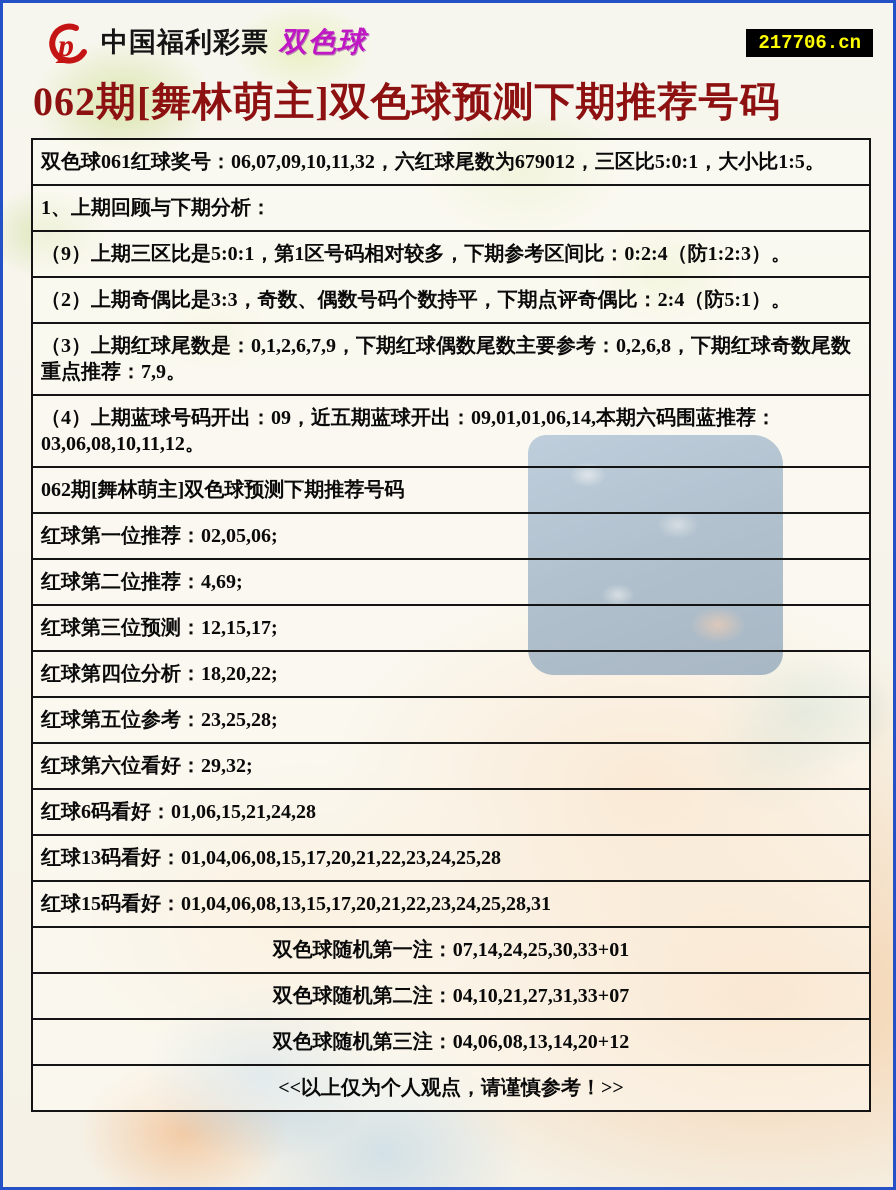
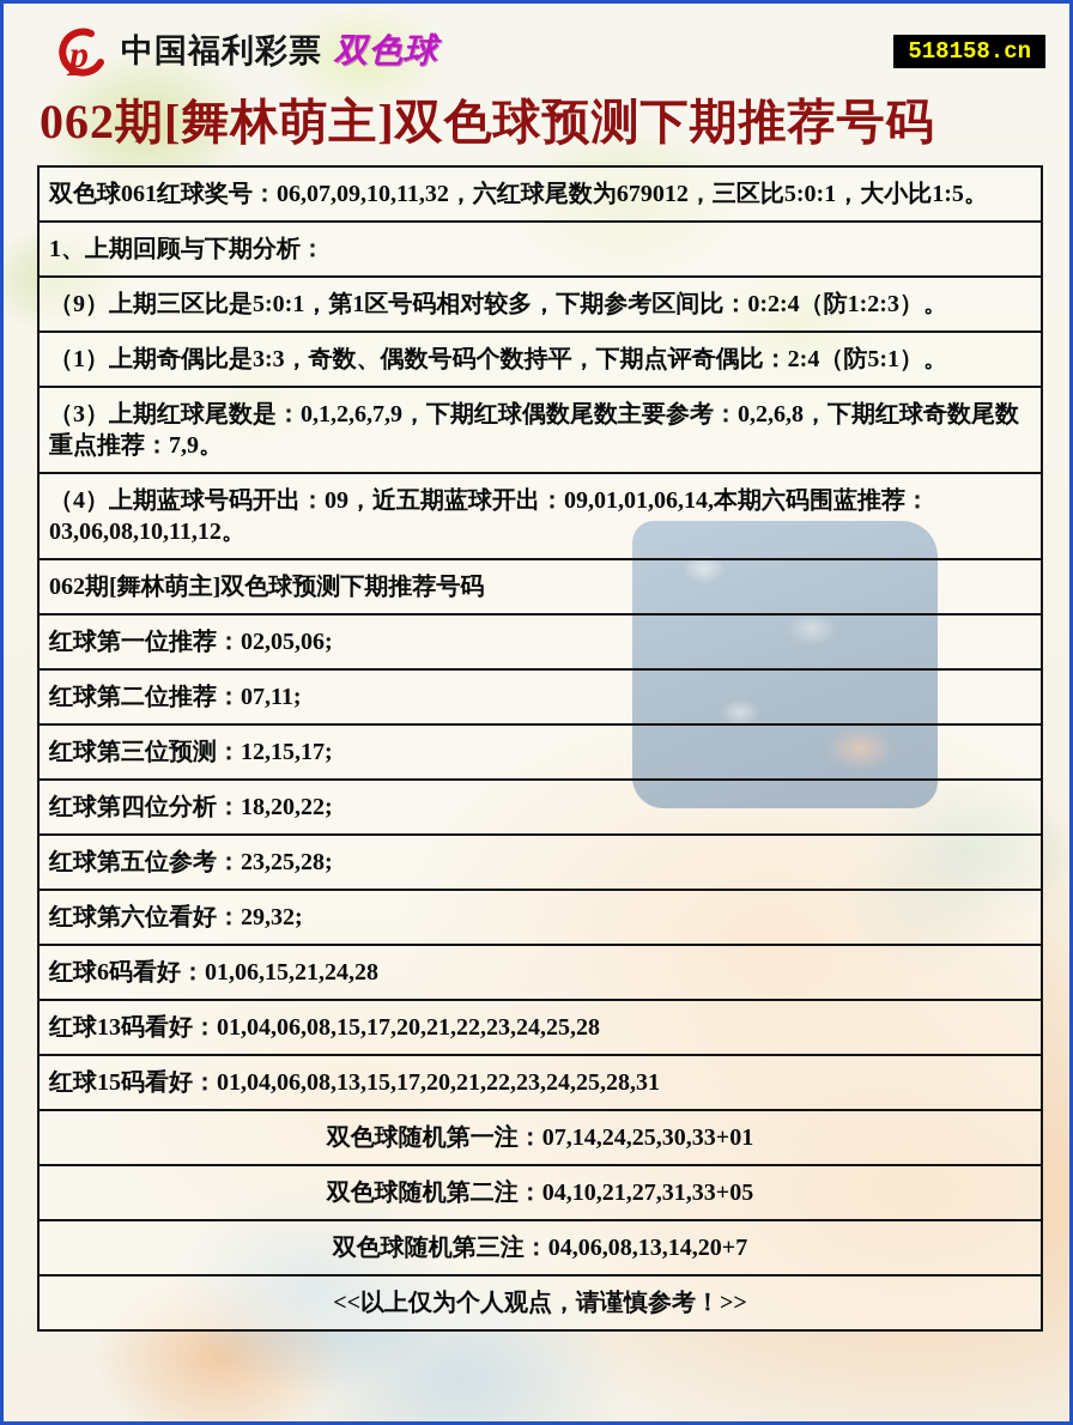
  p
  中国福利彩票
  双色球
- 217706.cn
+ 518158.cn
  062期[舞林萌主]双色球预测下期推荐号码
  双色球061红球奖号：06,07,09,10,11,32，六红球尾数为679012，三区比5:0:1，大小比1:5。
  1、上期回顾与下期分析：
  （9）上期三区比是5:0:1，第1区号码相对较多，下期参考区间比：0:2:4（防1:2:3）。
- （2）上期奇偶比是3:3，奇数、偶数号码个数持平，下期点评奇偶比：2:4（防5:1）。
+ （1）上期奇偶比是3:3，奇数、偶数号码个数持平，下期点评奇偶比：2:4（防5:1）。
  （3）上期红球尾数是：0,1,2,6,7,9，下期红球偶数尾数主要参考：0,2,6,8，下期红球奇数尾数重点推荐：7,9。
  （4）上期蓝球号码开出：09，近五期蓝球开出：09,01,01,06,14,本期六码围蓝推荐：03,06,08,10,11,12。
  062期[舞林萌主]双色球预测下期推荐号码
  红球第一位推荐：02,05,06;
- 红球第二位推荐：4,69;
+ 红球第二位推荐：07,11;
  红球第三位预测：12,15,17;
  红球第四位分析：18,20,22;
  红球第五位参考：23,25,28;
  红球第六位看好：29,32;
  红球6码看好：01,06,15,21,24,28
  红球13码看好：01,04,06,08,15,17,20,21,22,23,24,25,28
  红球15码看好：01,04,06,08,13,15,17,20,21,22,23,24,25,28,31
  双色球随机第一注：07,14,24,25,30,33+01
- 双色球随机第二注：04,10,21,27,31,33+07
+ 双色球随机第二注：04,10,21,27,31,33+05
- 双色球随机第三注：04,06,08,13,14,20+12
+ 双色球随机第三注：04,06,08,13,14,20+7
  <<以上仅为个人观点，请谨慎参考！>>
